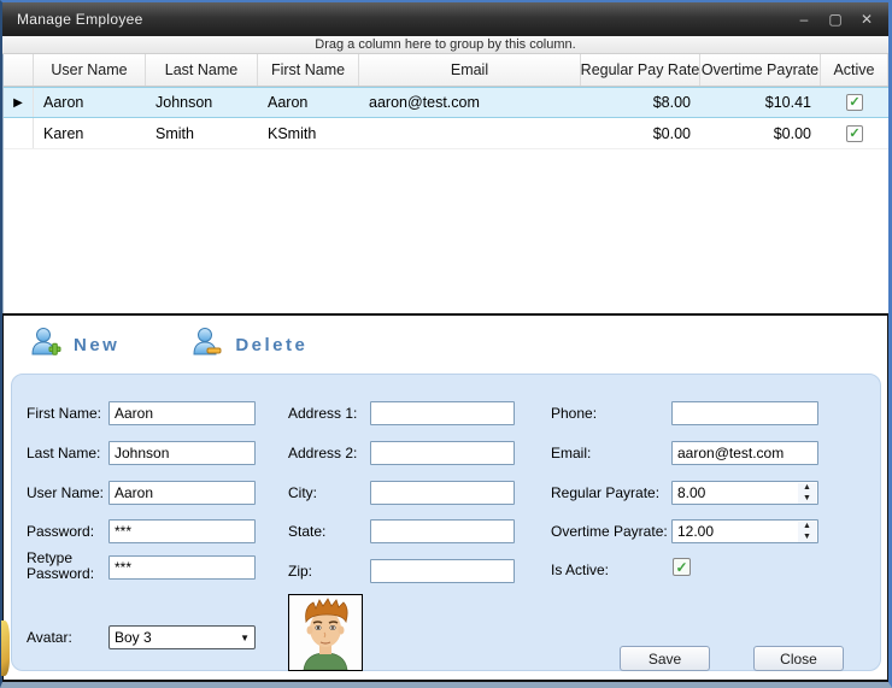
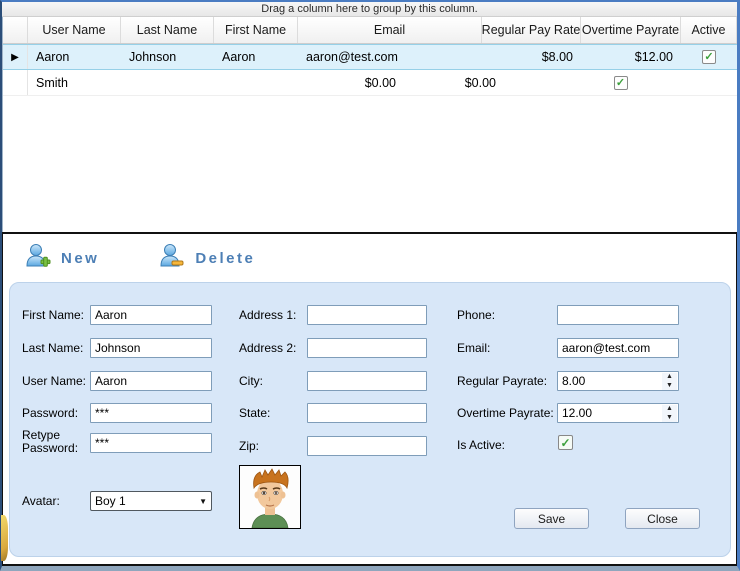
- Manage Employee
- –
- ▢
- ✕
  Drag a column here to group by this column.
  User Name
  Last Name
  First Name
  Email
  Regular Pay Rate
  Overtime Payrate
  Active
  ▶
  Aaron
  Johnson
  Aaron
  aaron@test.com
  $8.00
- $10.41
+ $12.00
  ✓
- Karen
  Smith
- KSmith
  $0.00
  $0.00
  ✓
  New
  Delete
  First Name:
  Aaron
  Last Name:
  Johnson
  User Name:
  Aaron
  Password:
  ***
  Retype Password:
  ***
  Avatar:
- Boy 3
+ Boy 1
  ▼
  Address 1:
  Address 2:
  City:
  State:
  Zip:
  Phone:
  Email:
  aaron@test.com
  Regular Payrate:
  8.00
  Overtime Payrate:
  12.00
  Is Active:
  ✓
  Save
  Close
